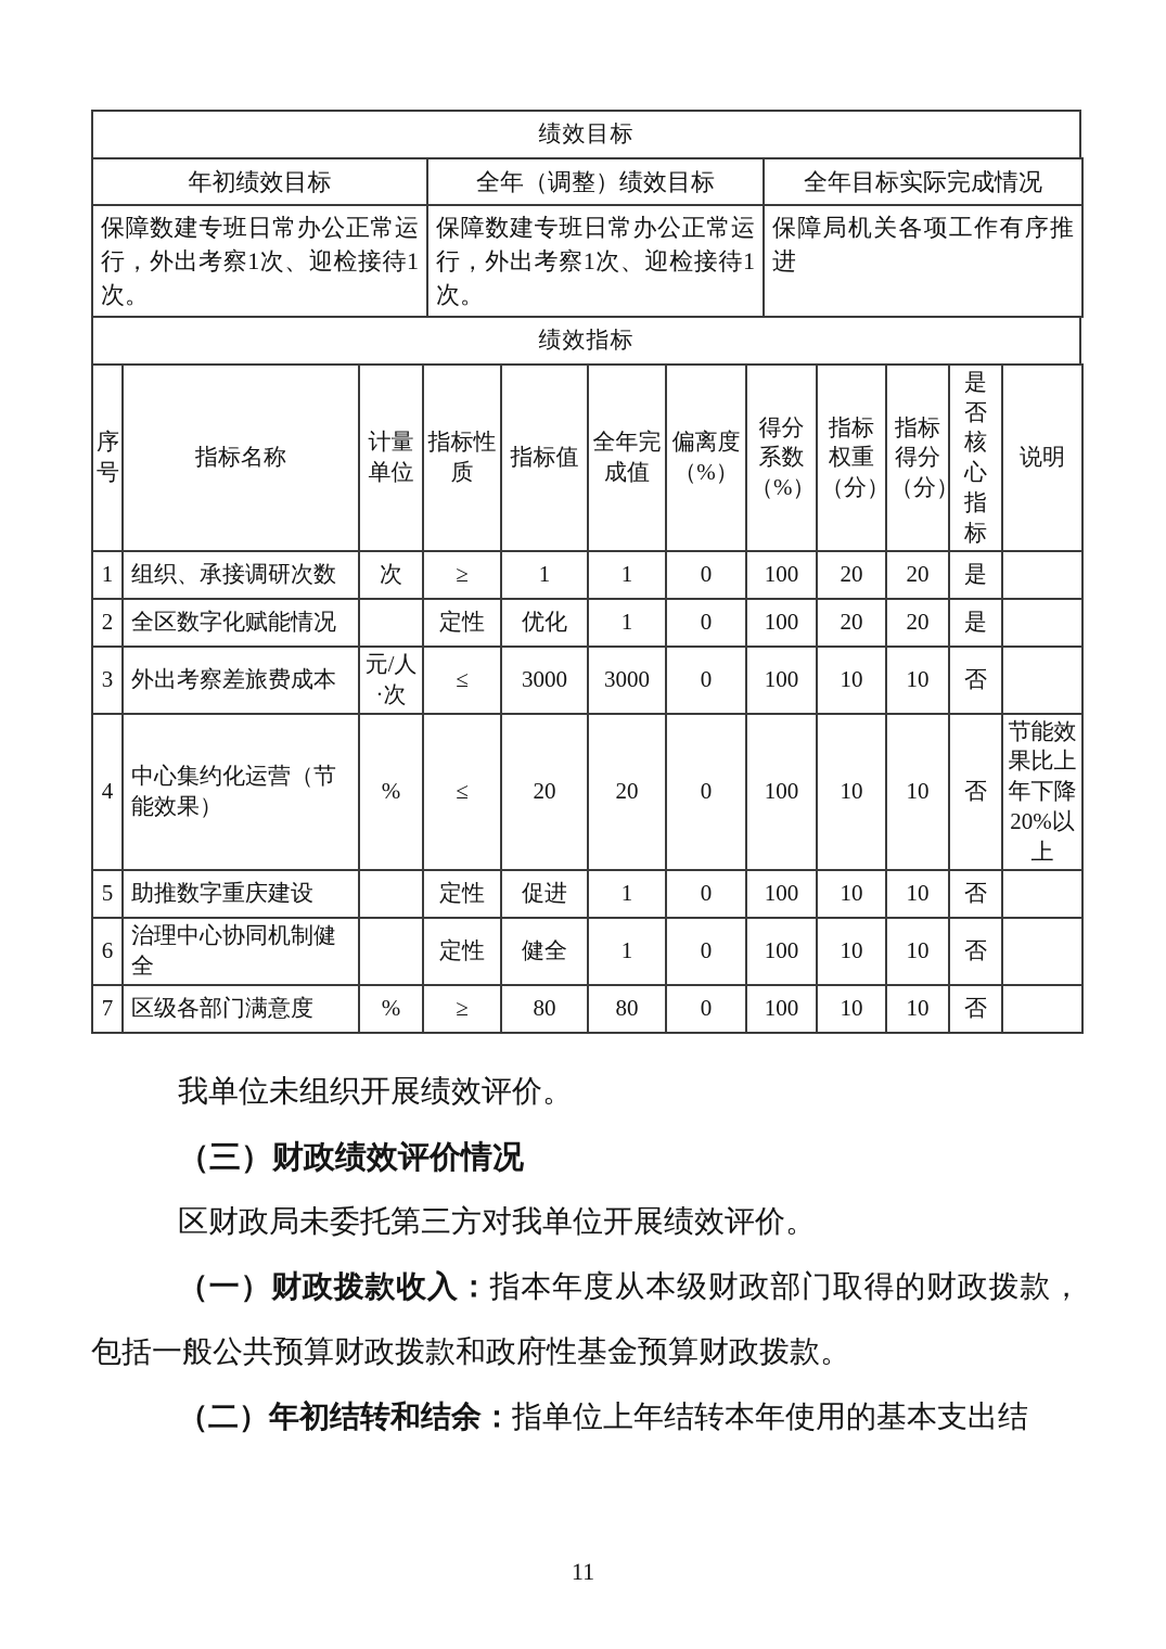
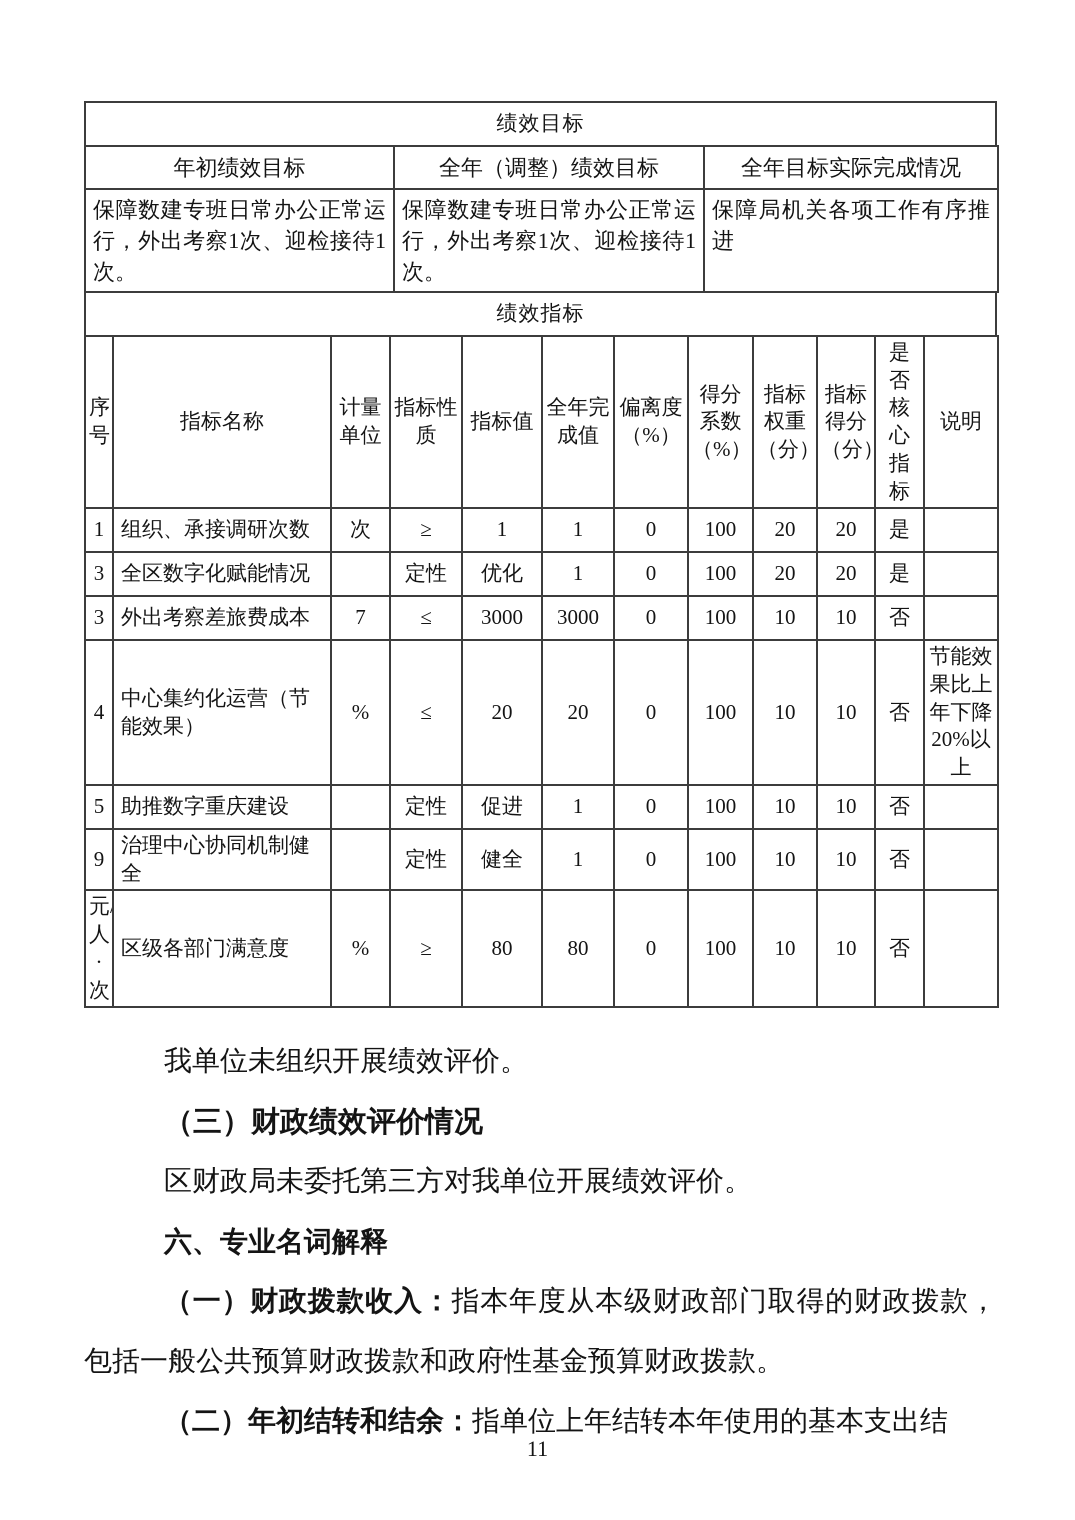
  绩效目标
  年初绩效目标	全年（调整）绩效目标	全年目标实际完成情况
  保障数建专班日常办公正常运行，外出考察1次、迎检接待1次。	保障数建专班日常办公正常运行，外出考察1次、迎检接待1次。	保障局机关各项工作有序推进
  绩效指标
  序号	指标名称	计量单位	指标性质	指标值	全年完成值	偏离度（%）	得分系数（%）	指标权重（分）	指标得分（分）	是否核心指标	说明
  1	组织、承接调研次数	次	≥	1	1	0	100	20	20	是
- 2	全区数字化赋能情况		定性	优化	1	0	100	20	20	是
+ 3	全区数字化赋能情况		定性	优化	1	0	100	20	20	是
- 3	外出考察差旅费成本	元/人·次	≤	3000	3000	0	100	10	10	否
+ 3	外出考察差旅费成本	7	≤	3000	3000	0	100	10	10	否
  4	中心集约化运营（节能效果）	%	≤	20	20	0	100	10	10	否	节能效果比上年下降20%以上
  5	助推数字重庆建设		定性	促进	1	0	100	10	10	否
- 6	治理中心协同机制健全		定性	健全	1	0	100	10	10	否
+ 9	治理中心协同机制健全		定性	健全	1	0	100	10	10	否
- 7	区级各部门满意度	%	≥	80	80	0	100	10	10	否
+ 元/人·次	区级各部门满意度	%	≥	80	80	0	100	10	10	否
  我单位未组织开展绩效评价。
  （三）财政绩效评价情况
  区财政局未委托第三方对我单位开展绩效评价。
+ 六、专业名词解释
  （一）财政拨款收入：指本年度从本级财政部门取得的财政拨款，包括一般公共预算财政拨款和政府性基金预算财政拨款。
  （二）年初结转和结余：指单位上年结转本年使用的基本支出结
  11
